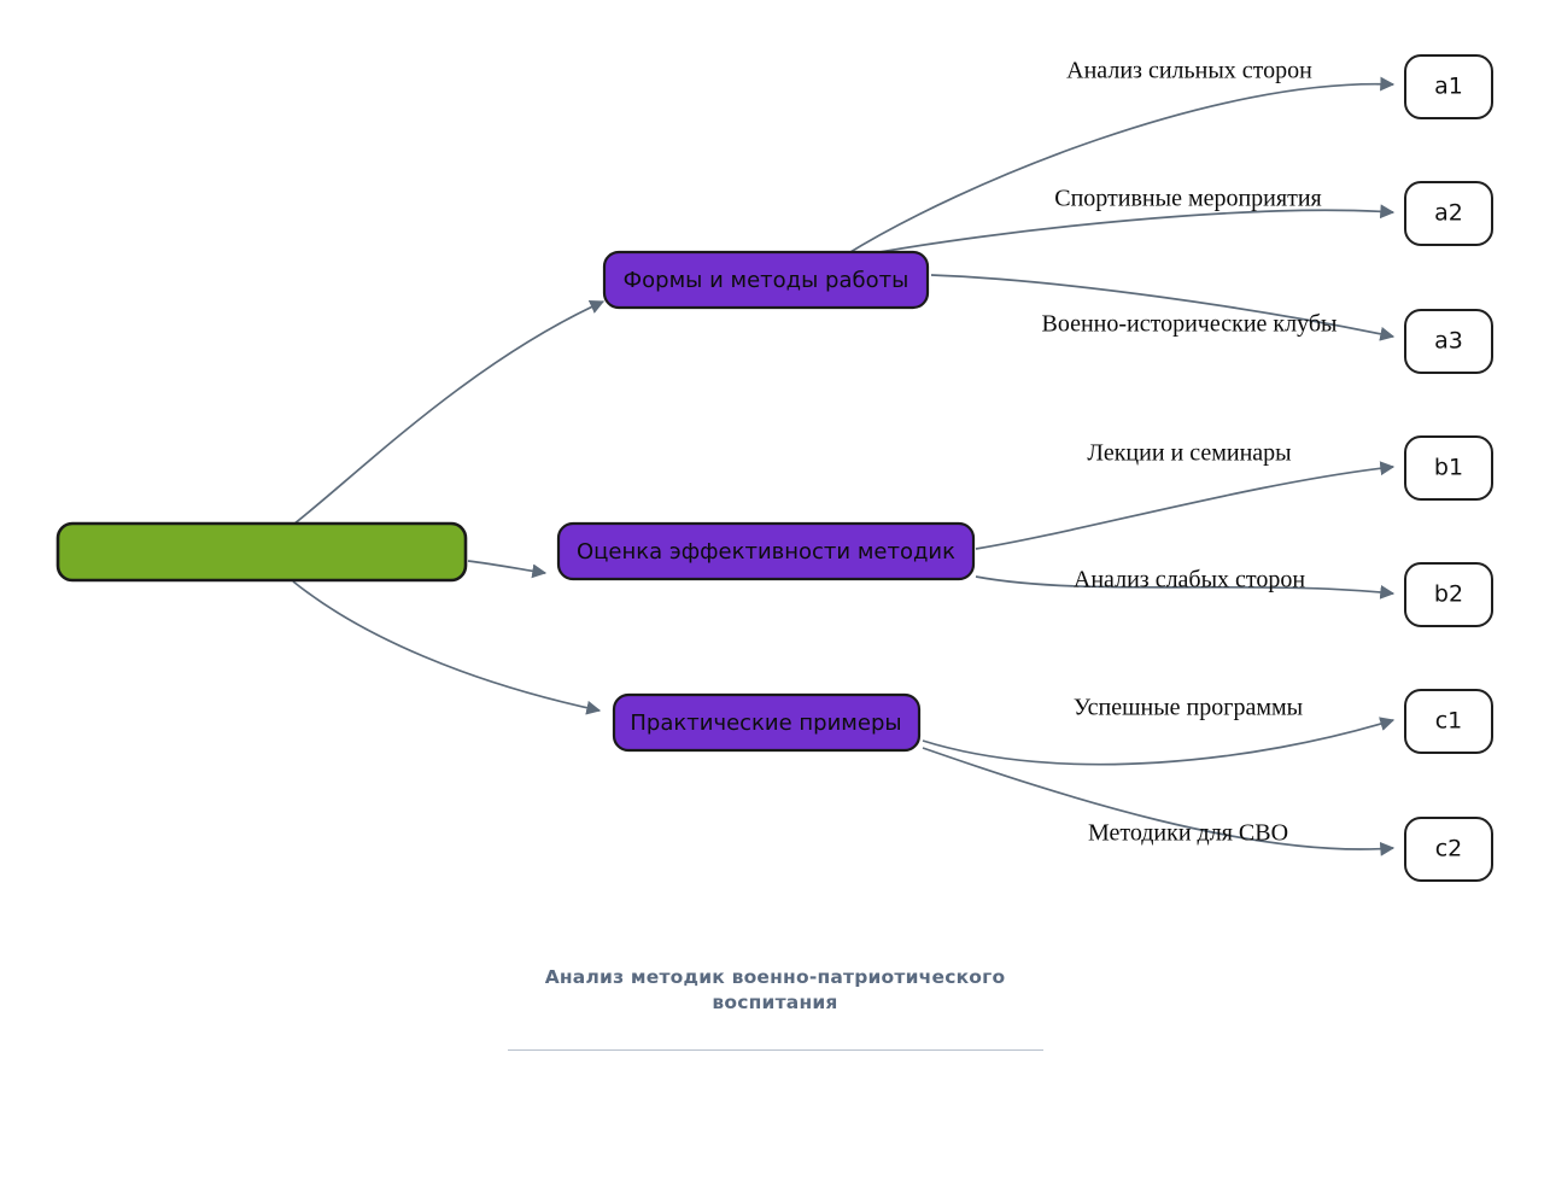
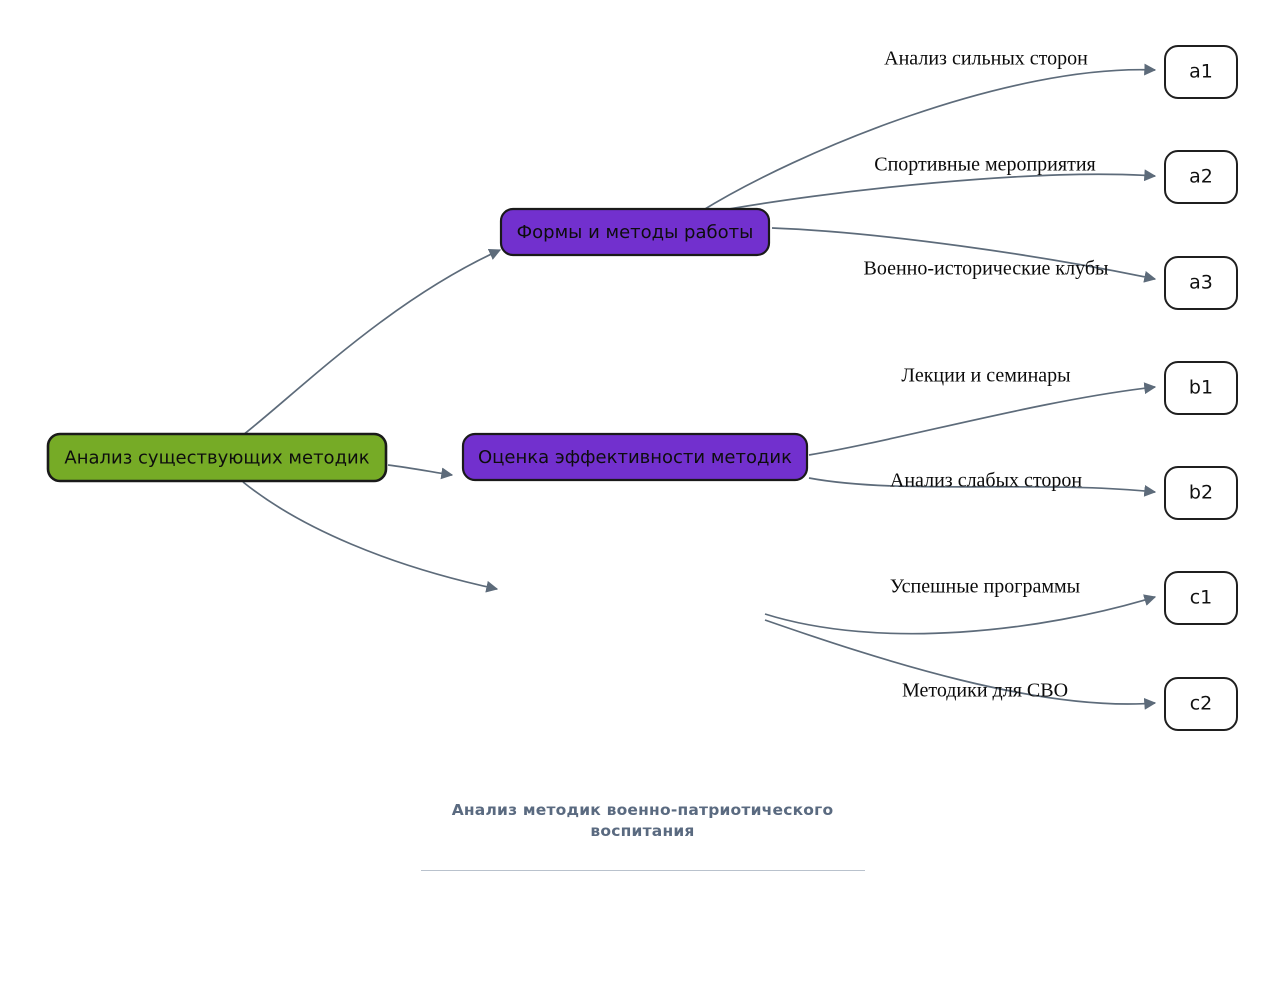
  Анализ сильных сторон
  Спортивные мероприятия
  Военно-исторические клубы
  Лекции и семинары
  Анализ слабых сторон
  Успешные программы
  Методики для СВО
+ Анализ существующих методик
  Формы и методы работы
  Оценка эффективности методик
- Практические примеры
  a1
  a2
  a3
  b1
  b2
  c1
  c2
  Анализ методик военно-патриотического воспитания
